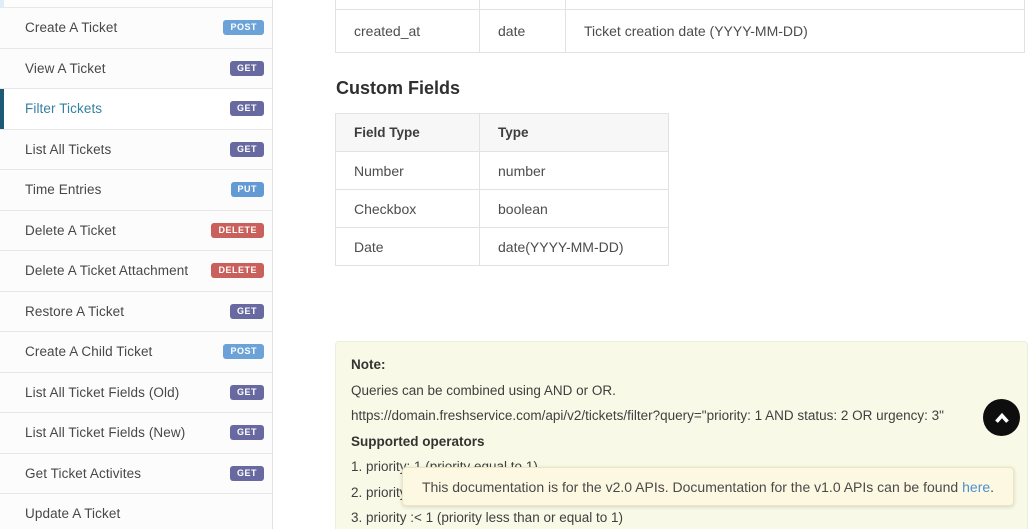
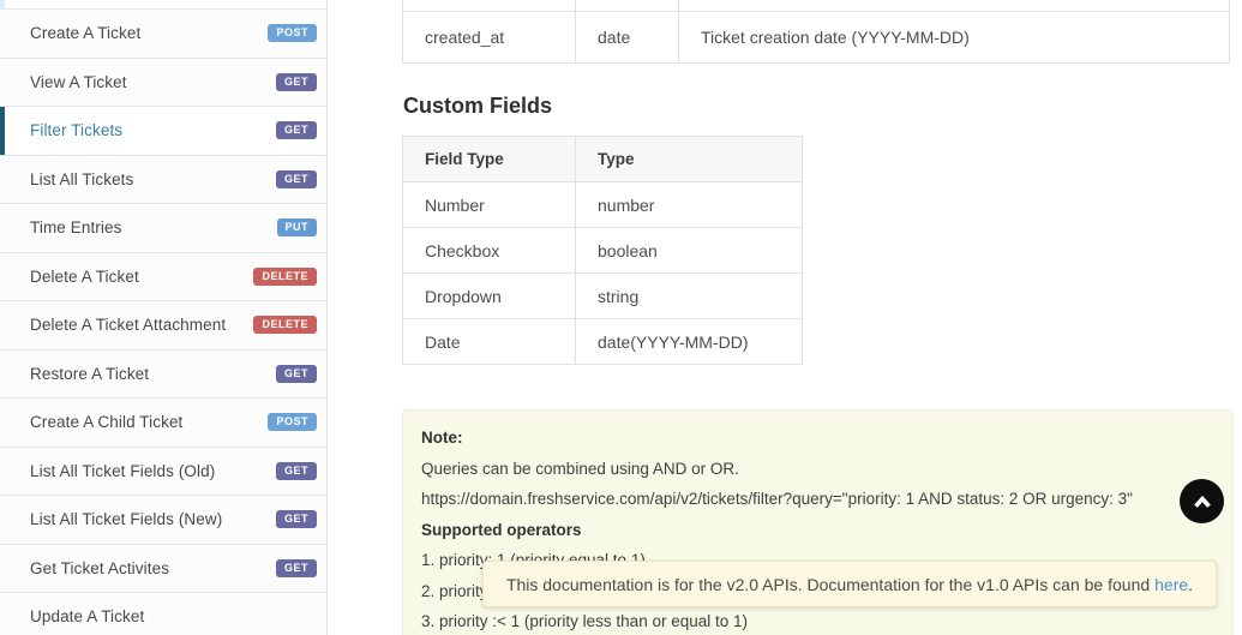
  Create A Ticket
  POST
  View A Ticket
  GET
  Filter Tickets
  GET
  List All Tickets
  GET
  Time Entries
  PUT
  Delete A Ticket
  DELETE
  Delete A Ticket Attachment
  DELETE
  Restore A Ticket
  GET
  Create A Child Ticket
  POST
  List All Ticket Fields (Old)
  GET
  List All Ticket Fields (New)
  GET
  Get Ticket Activites
  GET
  Update A Ticket
  created_at	date	Ticket creation date (YYYY-MM-DD)
  Custom Fields
  Field Type	Type
  Number	number
  Checkbox	boolean
+ Dropdown	string
  Date	date(YYYY-MM-DD)
  Note:
  Queries can be combined using AND or OR.
  https://domain.freshservice.com/api/v2/tickets/filter?query="priority: 1 AND status: 2 OR urgency: 3"
  Supported operators
  2. priorit
  3. priority :< 1 (priority less than or equal to 1)
  This documentation is for the v2.0 APIs. Documentation for the v1.0 APIs can be found
  here
  .
